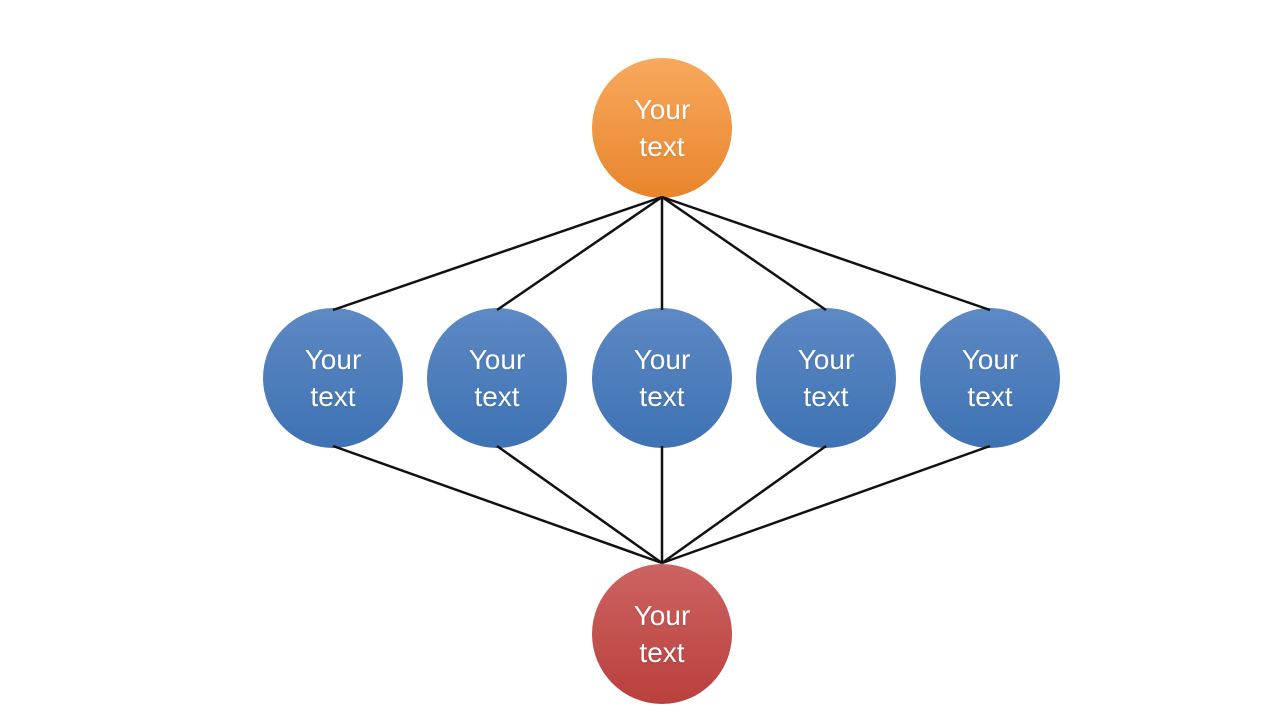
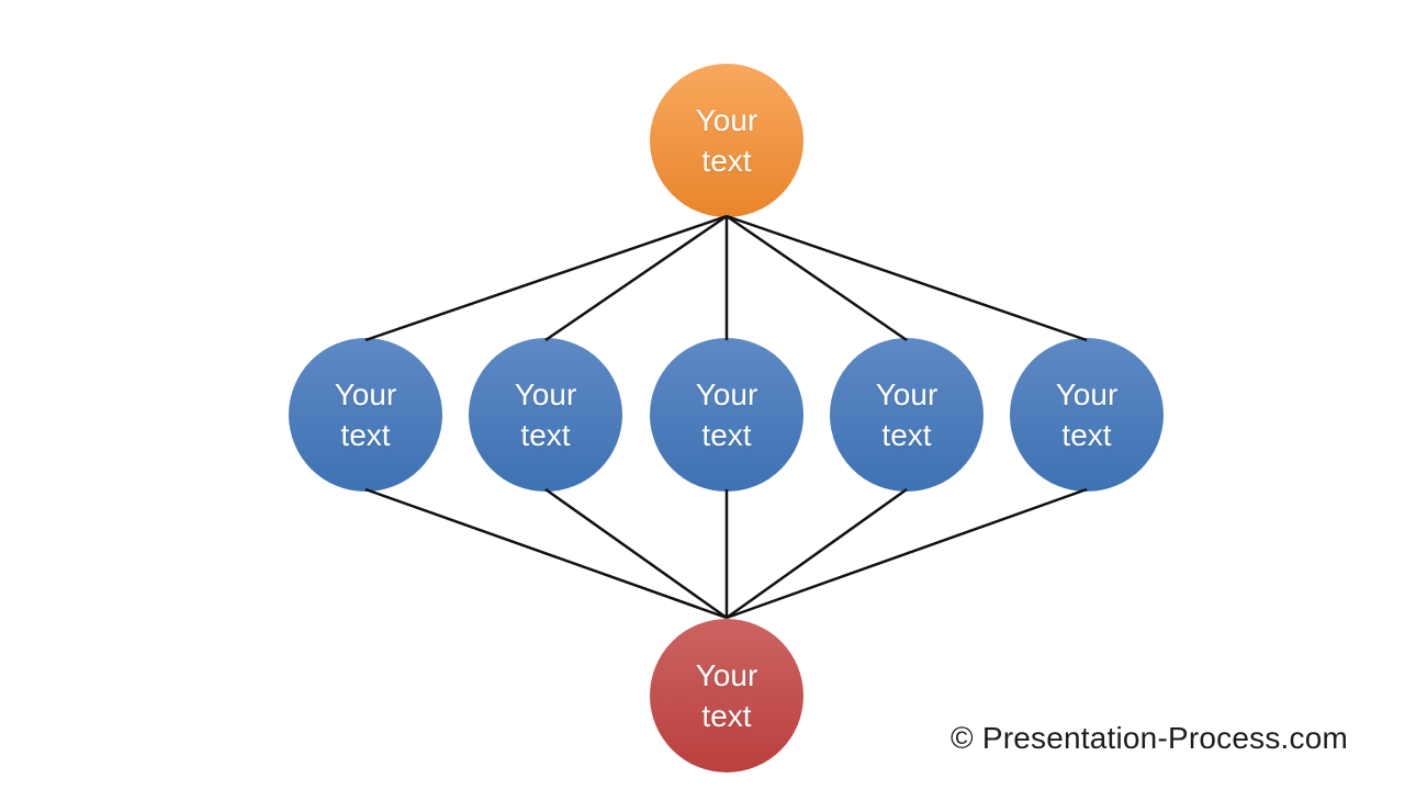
  Your
  text
  Your
  text
  Your
  text
  Your
  text
  Your
  text
  Your
  text
  Your
  text
+ © Presentation-Process.com
